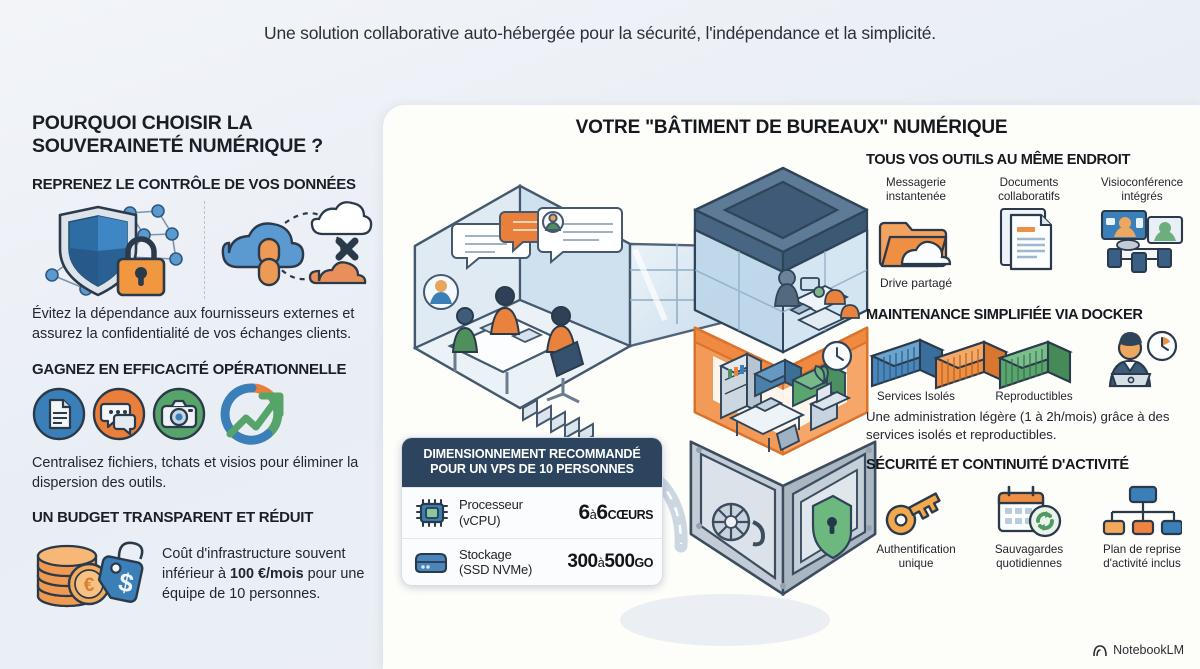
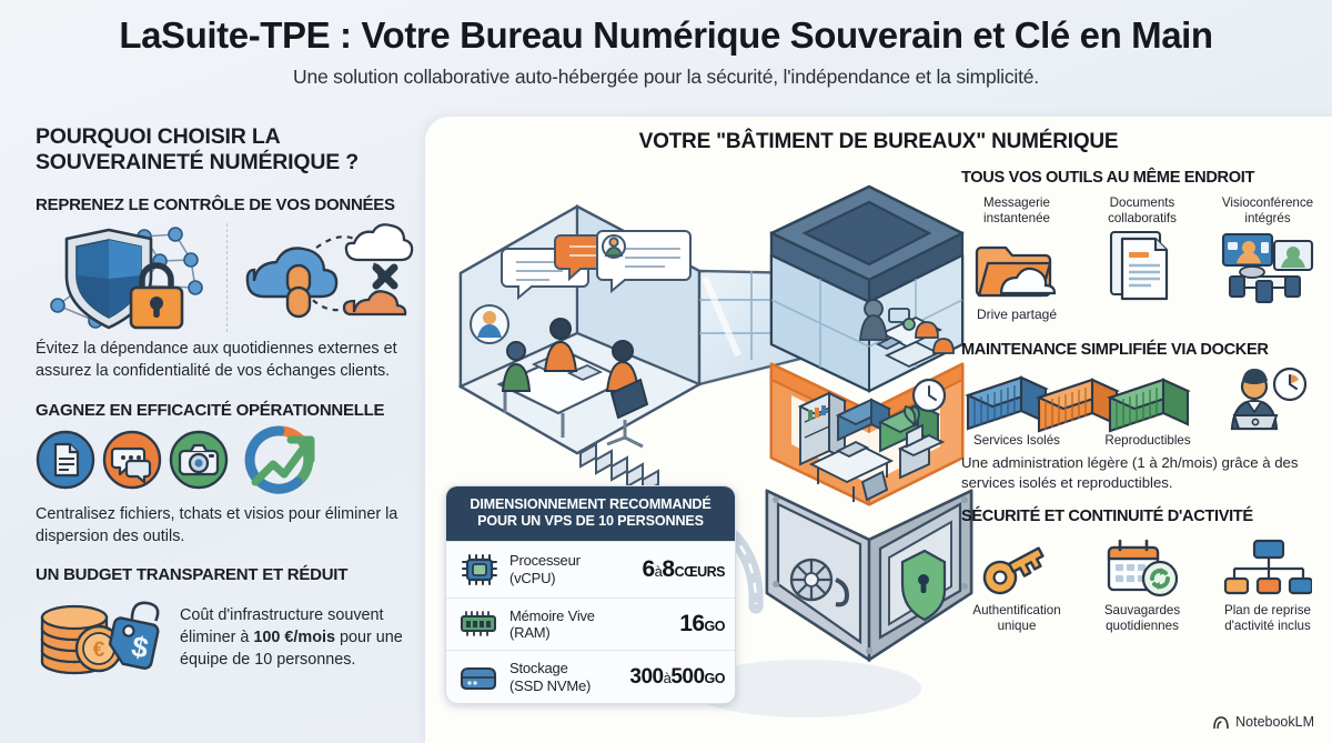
+ LaSuite-TPE : Votre Bureau Numérique Souverain et Clé en Main
  Une solution collaborative auto-hébergée pour la sécurité, l'indépendance et la simplicité.
  VOTRE "BÂTIMENT DE BUREAUX" NUMÉRIQUE
  POURQUOI CHOISIR LA SOUVERAINETÉ NUMÉRIQUE ?
  REPRENEZ LE CONTRÔLE DE VOS DONNÉES
- Évitez la dépendance aux fournisseurs externes et assurez la confidentialité de vos échanges clients.
+ Évitez la dépendance aux quotidiennes externes et assurez la confidentialité de vos échanges clients.
  GAGNEZ EN EFFICACITÉ OPÉRATIONNELLE
  Centralisez fichiers, tchats et visios pour éliminer la dispersion des outils.
  UN BUDGET TRANSPARENT ET RÉDUIT
  €
- Coût d'infrastructure souvent inférieur à 100 €/mois pour une équipe de 10 personnes.
+ Coût d'infrastructure souvent éliminer à 100 €/mois pour une équipe de 10 personnes.
  DIMENSIONNEMENT RECOMMANDÉ
  POUR UN VPS DE 10 PERSONNES
  Processeur
  (vCPU)
- 6à6CŒURS
+ 6à8CŒURS
+ Mémoire Vive
+ (RAM)
+ 16GO
  Stockage
  (SSD NVMe)
  300à500GO
  TOUS VOS OUTILS AU MÊME ENDROIT
  Messagerie
  instantenée
  Drive partagé
  Documents
  collaboratifs
  Visioconférence
  intégrés
  MAINTENANCE SIMPLIFIÉE VIA DOCKER
  Services Isolés
  Reproductibles
  Une administration légère (1 à 2h/mois) grâce à des services isolés et reproductibles.
  SÉCURITÉ ET CONTINUITÉ D'ACTIVITÉ
  Authentification
  unique
  Sauvagardes
  quotidiennes
  Plan de reprise
  d'activité inclus
  NotebookLM
